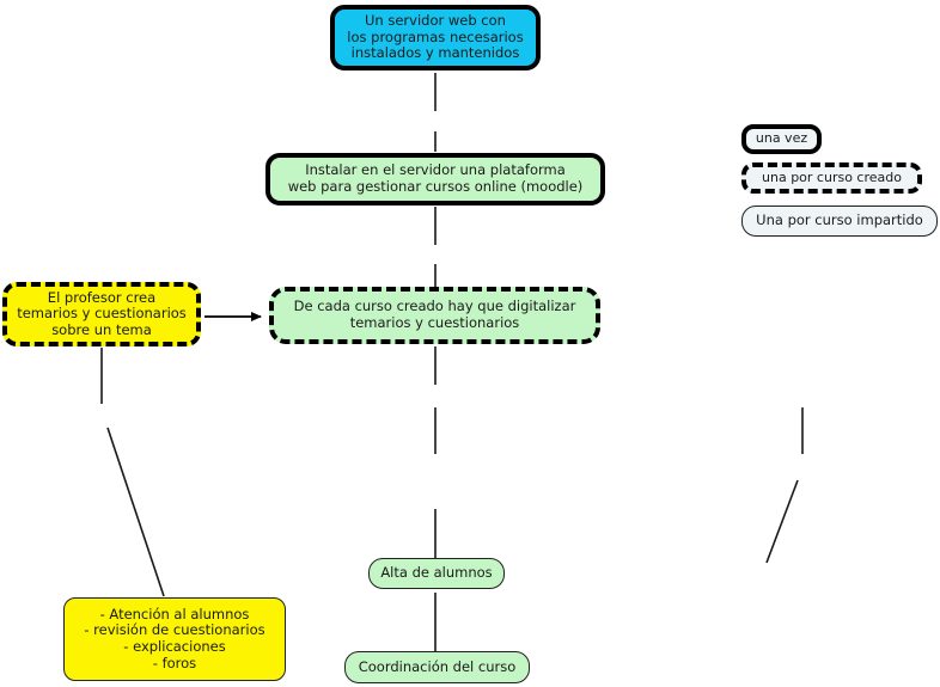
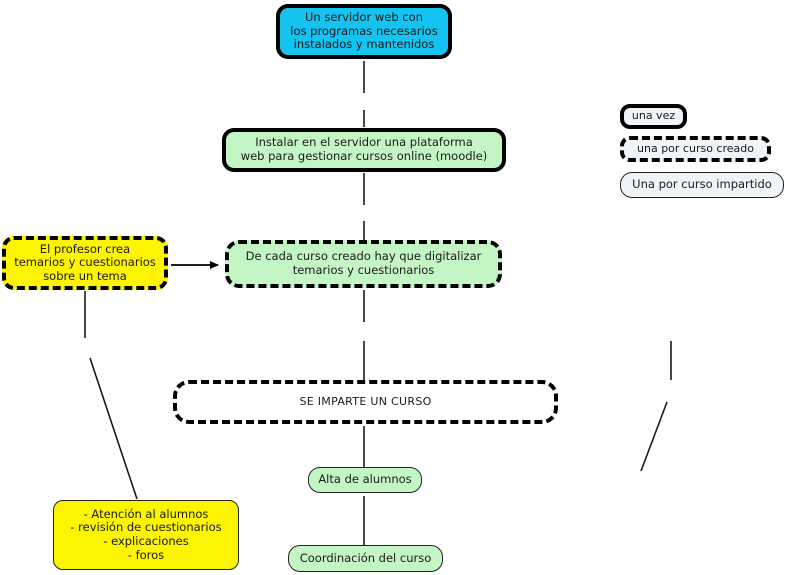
  Un servidor web con
  los programas necesarios
  instalados y mantenidos
  Instalar en el servidor una plataforma
  web para gestionar cursos online (moodle)
  El profesor crea
  temarios y cuestionarios
  sobre un tema
  De cada curso creado hay que digitalizar
  temarios y cuestionarios
+ SE IMPARTE UN CURSO
  Alta de alumnos
  - Atención al alumnos
  - revisión de cuestionarios
  - explicaciones
  - foros
  Coordinación del curso
  una vez
  una por curso creado
  Una por curso impartido
